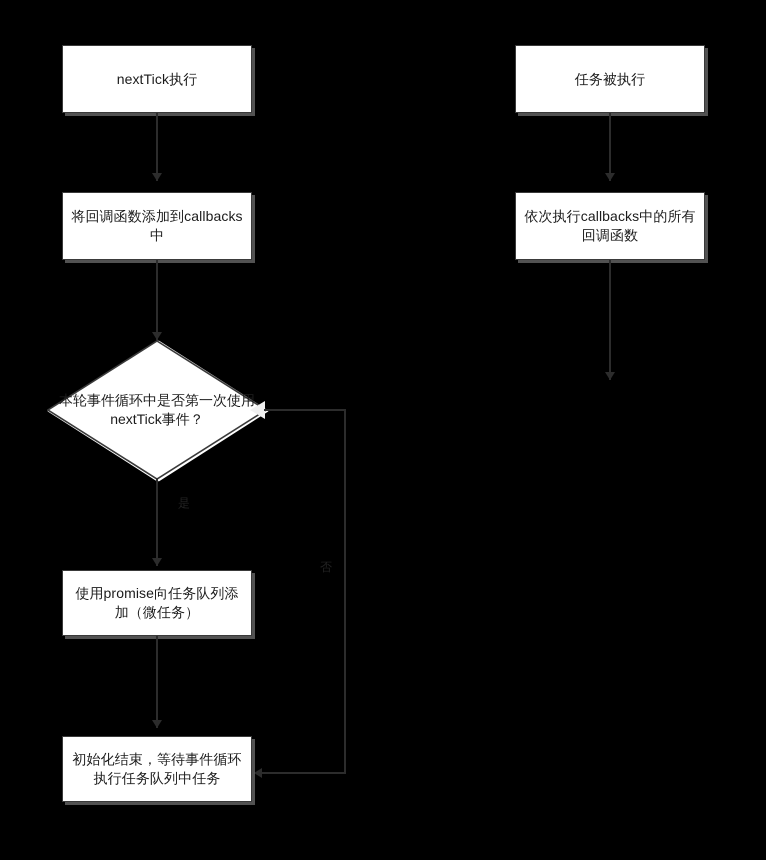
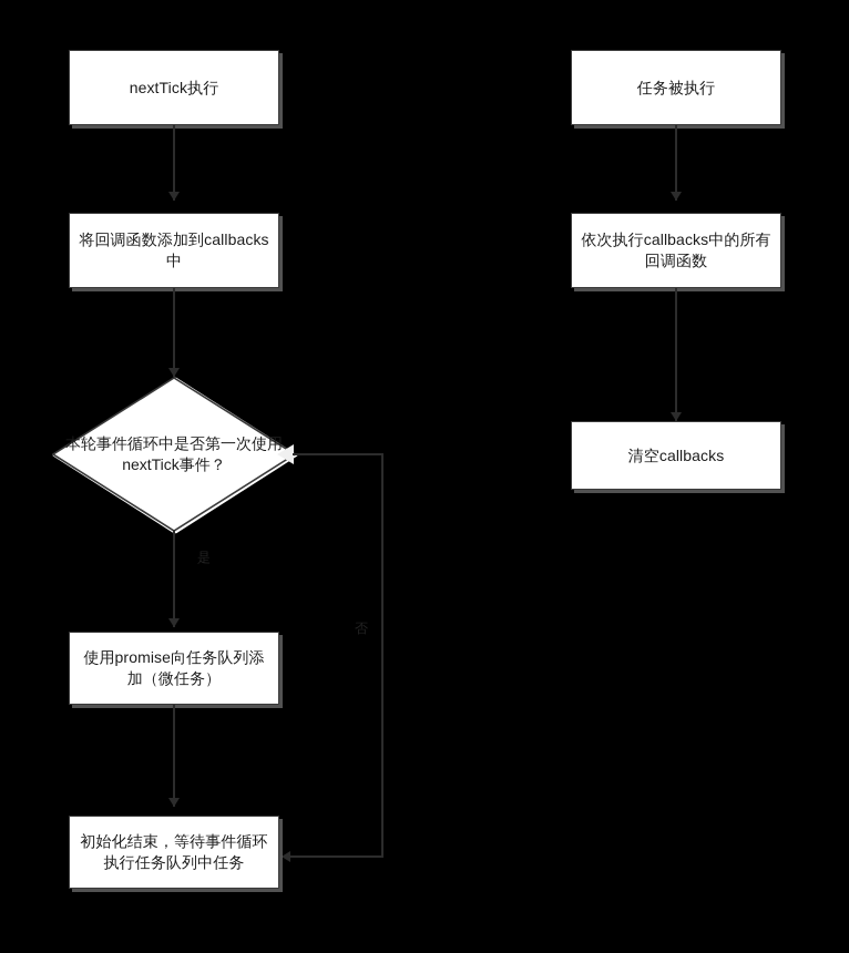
  nextTick执行
  将回调函数添加到callbacks中
  本轮事件循环中是否第一次使用
  nextTick事件？
  是
  否
  使用promise向任务队列添
  加（微任务）
  初始化结束，等待事件循环
  执行任务队列中任务
  任务被执行
  依次执行callbacks中的所有
  回调函数
+ 清空callbacks
